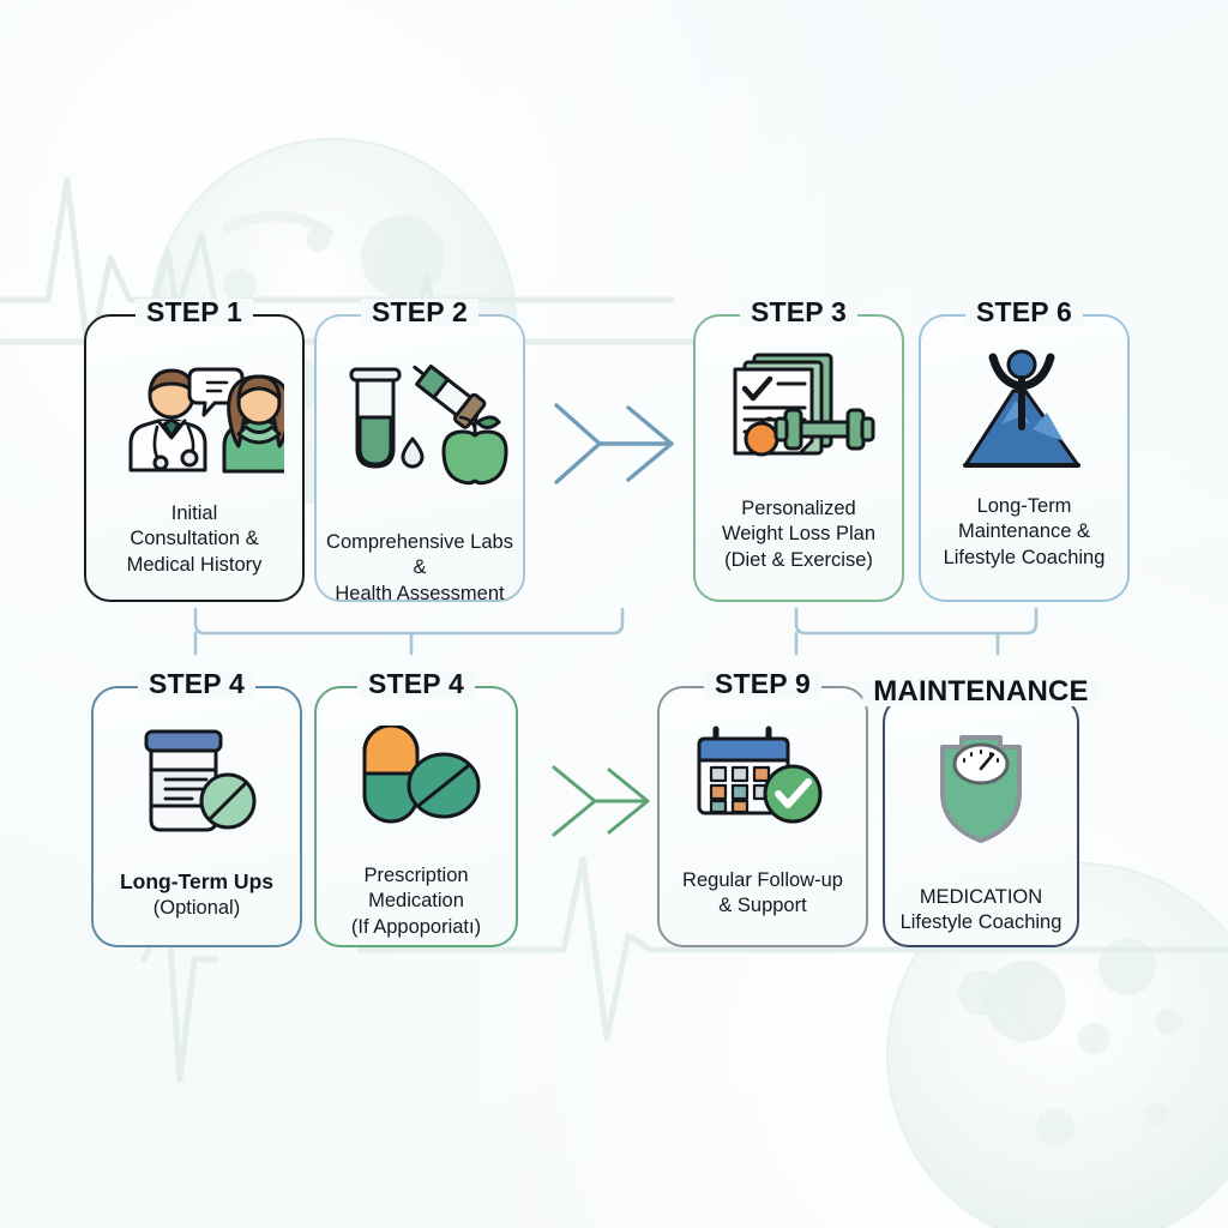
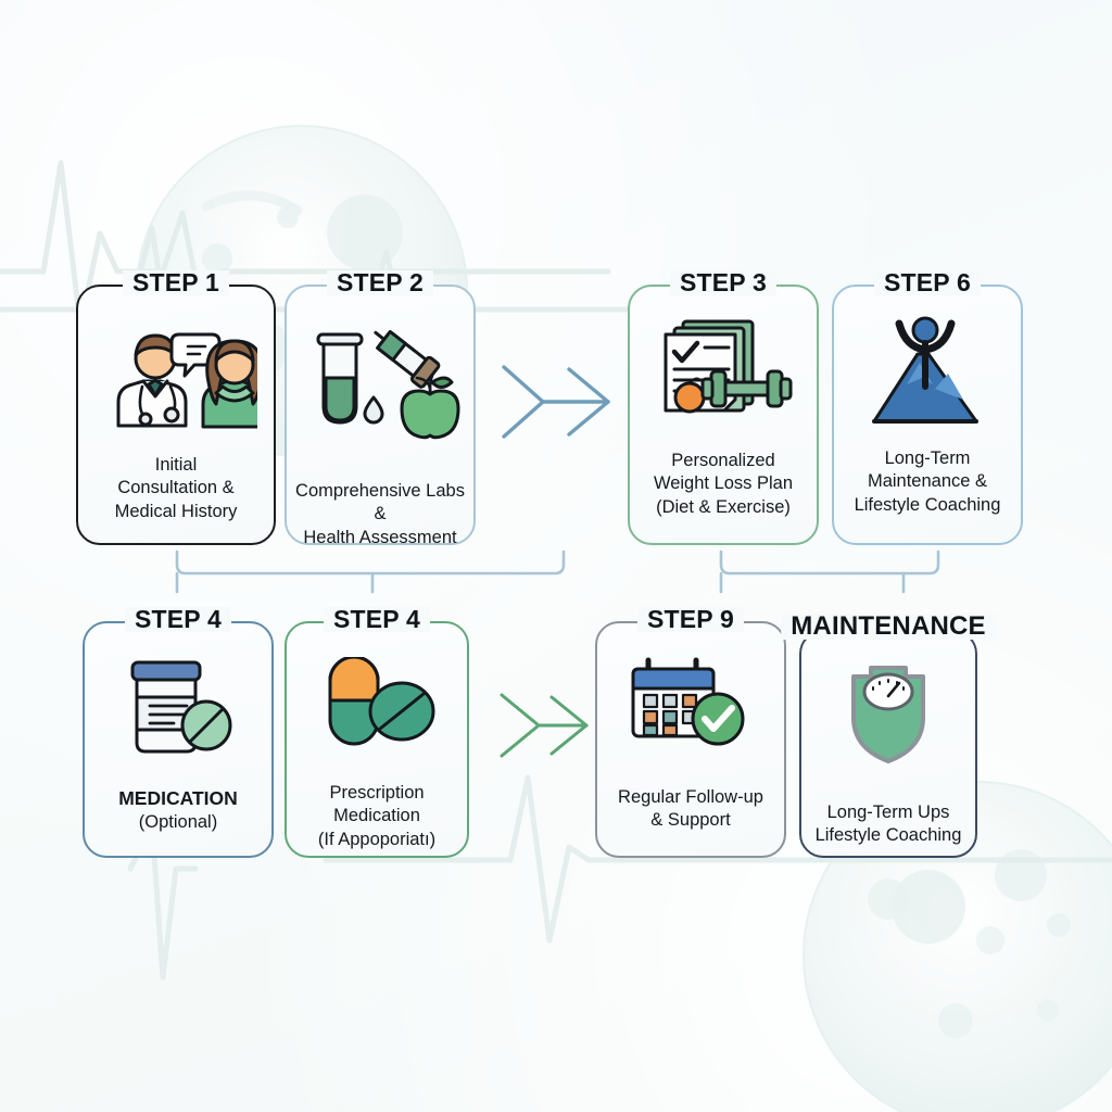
  STEP 1
  Initial
  Consultation &
  Medical History
  STEP 2
  Comprehensive Labs &
  Health Assessment
  STEP 3
  Personalized
  Weight Loss Plan
  (Diet & Exercise)
  STEP 6
  Long-Term
  Maintenance &
  Lifestyle Coaching
  STEP 4
- Long-Term Ups
+ MEDICATION
  (Optional)
  STEP 4
  Prescription
  Medication
  (If Appoporiatı)
  STEP 9
  Regular Follow-up
  & Support
  MAINTENANCE
- MEDICATION
+ Long-Term Ups
  Lifestyle Coaching
